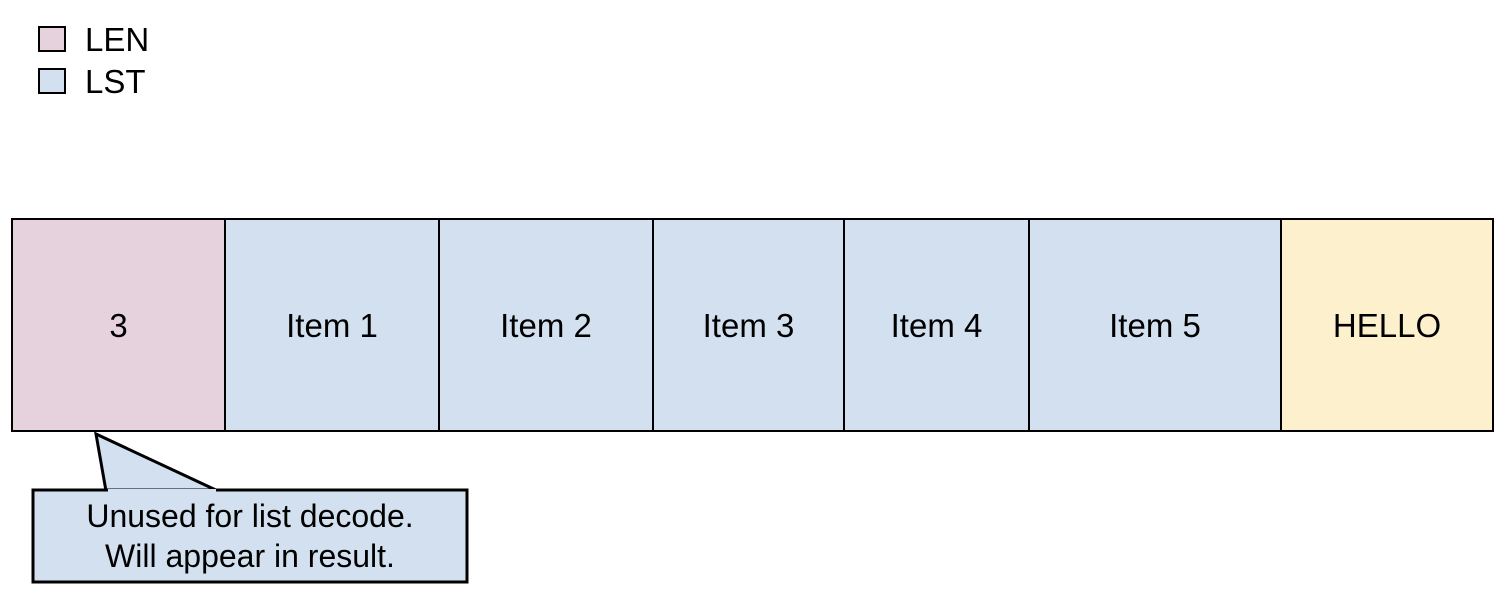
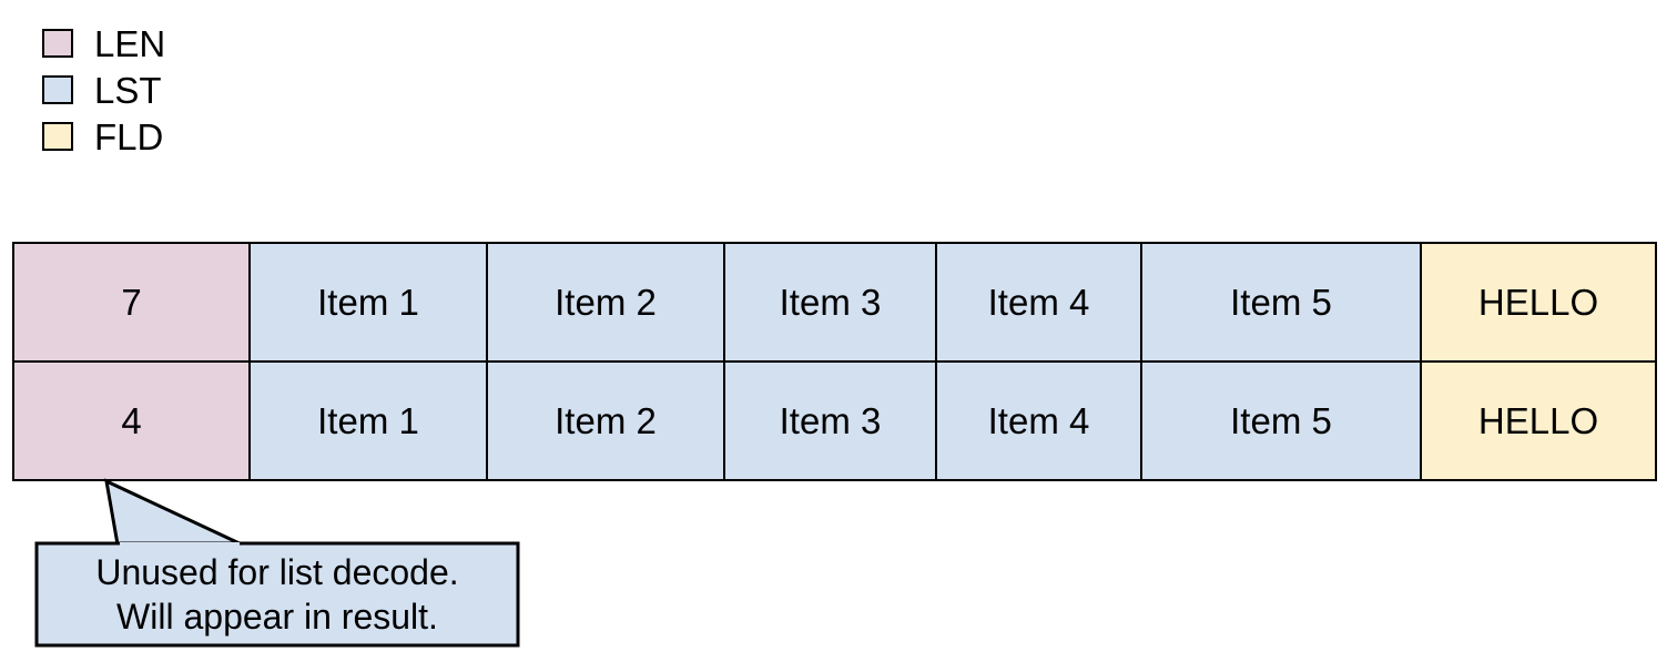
  LEN
  LST
+ FLD
- 3	Item 1	Item 2	Item 3	Item 4	Item 5	HELLO
+ 7	Item 1	Item 2	Item 3	Item 4	Item 5	HELLO
+ 4	Item 1	Item 2	Item 3	Item 4	Item 5	HELLO
  Unused for list decode.
  Will appear in result.
